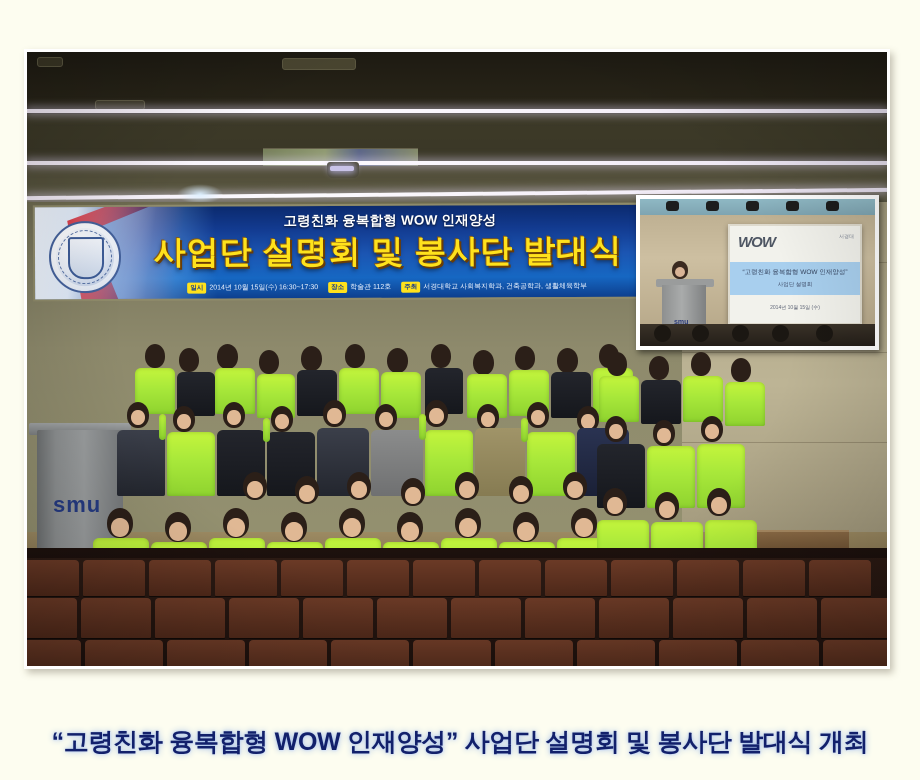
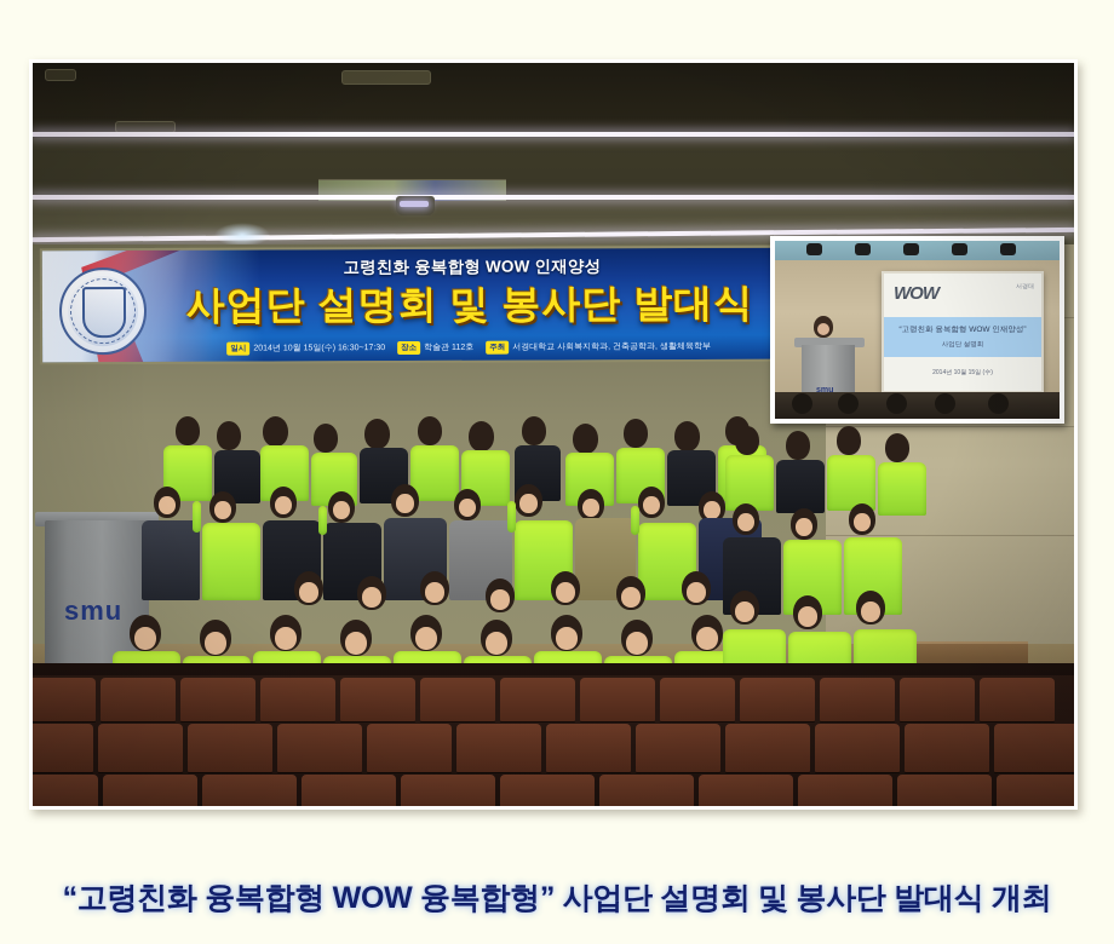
- “고령친화 융복합형 WOW 인재양성” 사업단 설명회 및 봉사단 발대식 개최
+ “고령친화 융복합형 WOW 융복합형” 사업단 설명회 및 봉사단 발대식 개최
